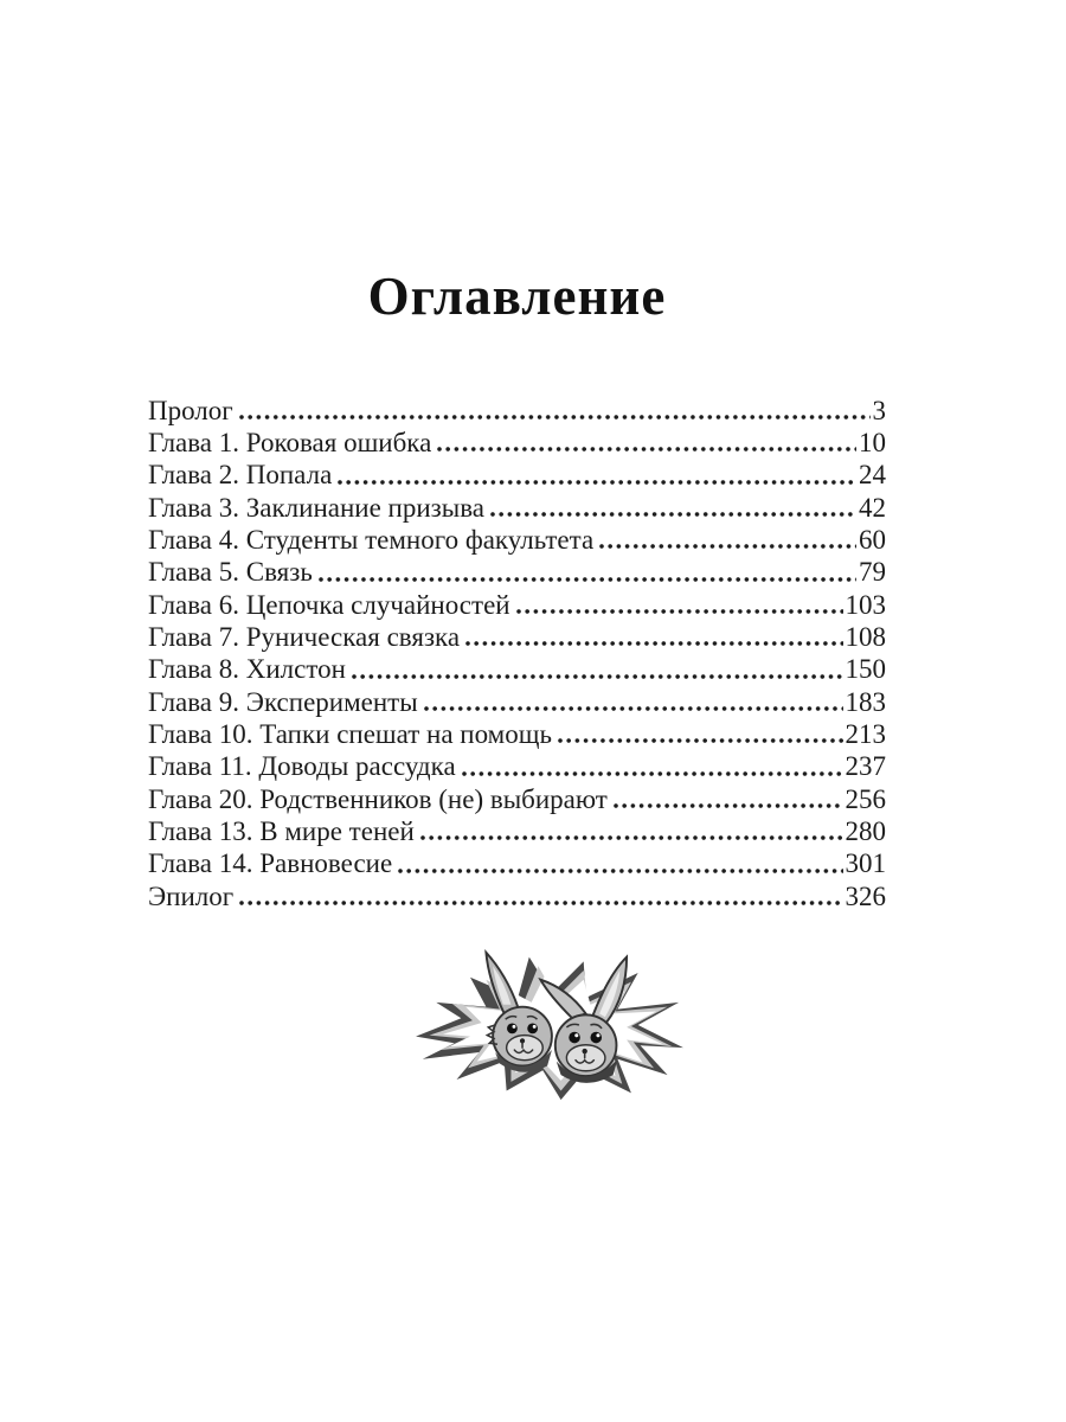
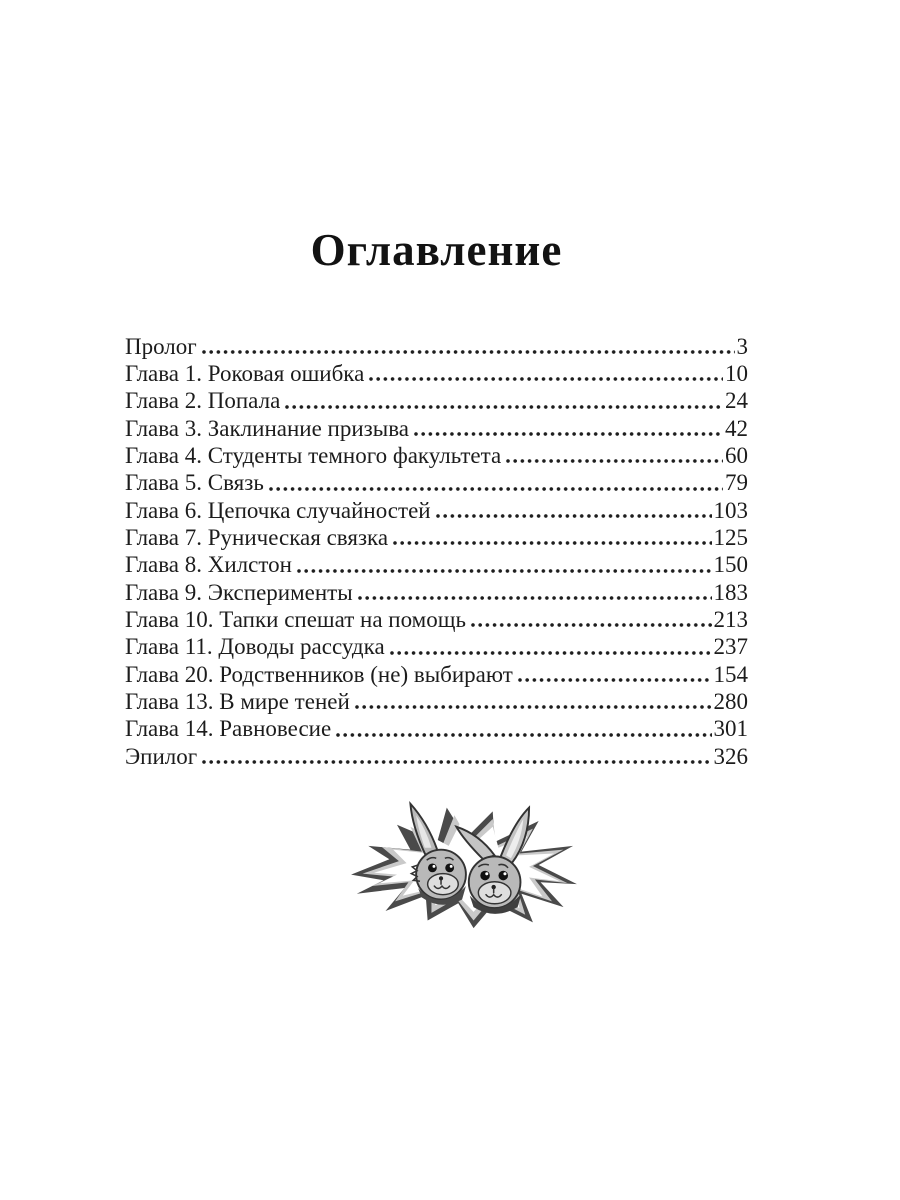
  Оглавление
  Пролог
  3
  Глава 1. Роковая ошибка
  10
  Глава 2. Попала
  24
  Глава 3. Заклинание призыва
  42
  Глава 4. Студенты темного факультета
  60
  Глава 5. Связь
  79
  Глава 6. Цепочка случайностей
  103
  Глава 7. Руническая связка
- 108
+ 125
  Глава 8. Хилстон
  150
  Глава 9. Эксперименты
  183
  Глава 10. Тапки спешат на помощь
  213
  Глава 11. Доводы рассудка
  237
  Глава 20. Родственников (не) выбирают
- 256
+ 154
  Глава 13. В мире теней
  280
  Глава 14. Равновесие
  301
  Эпилог
  326
